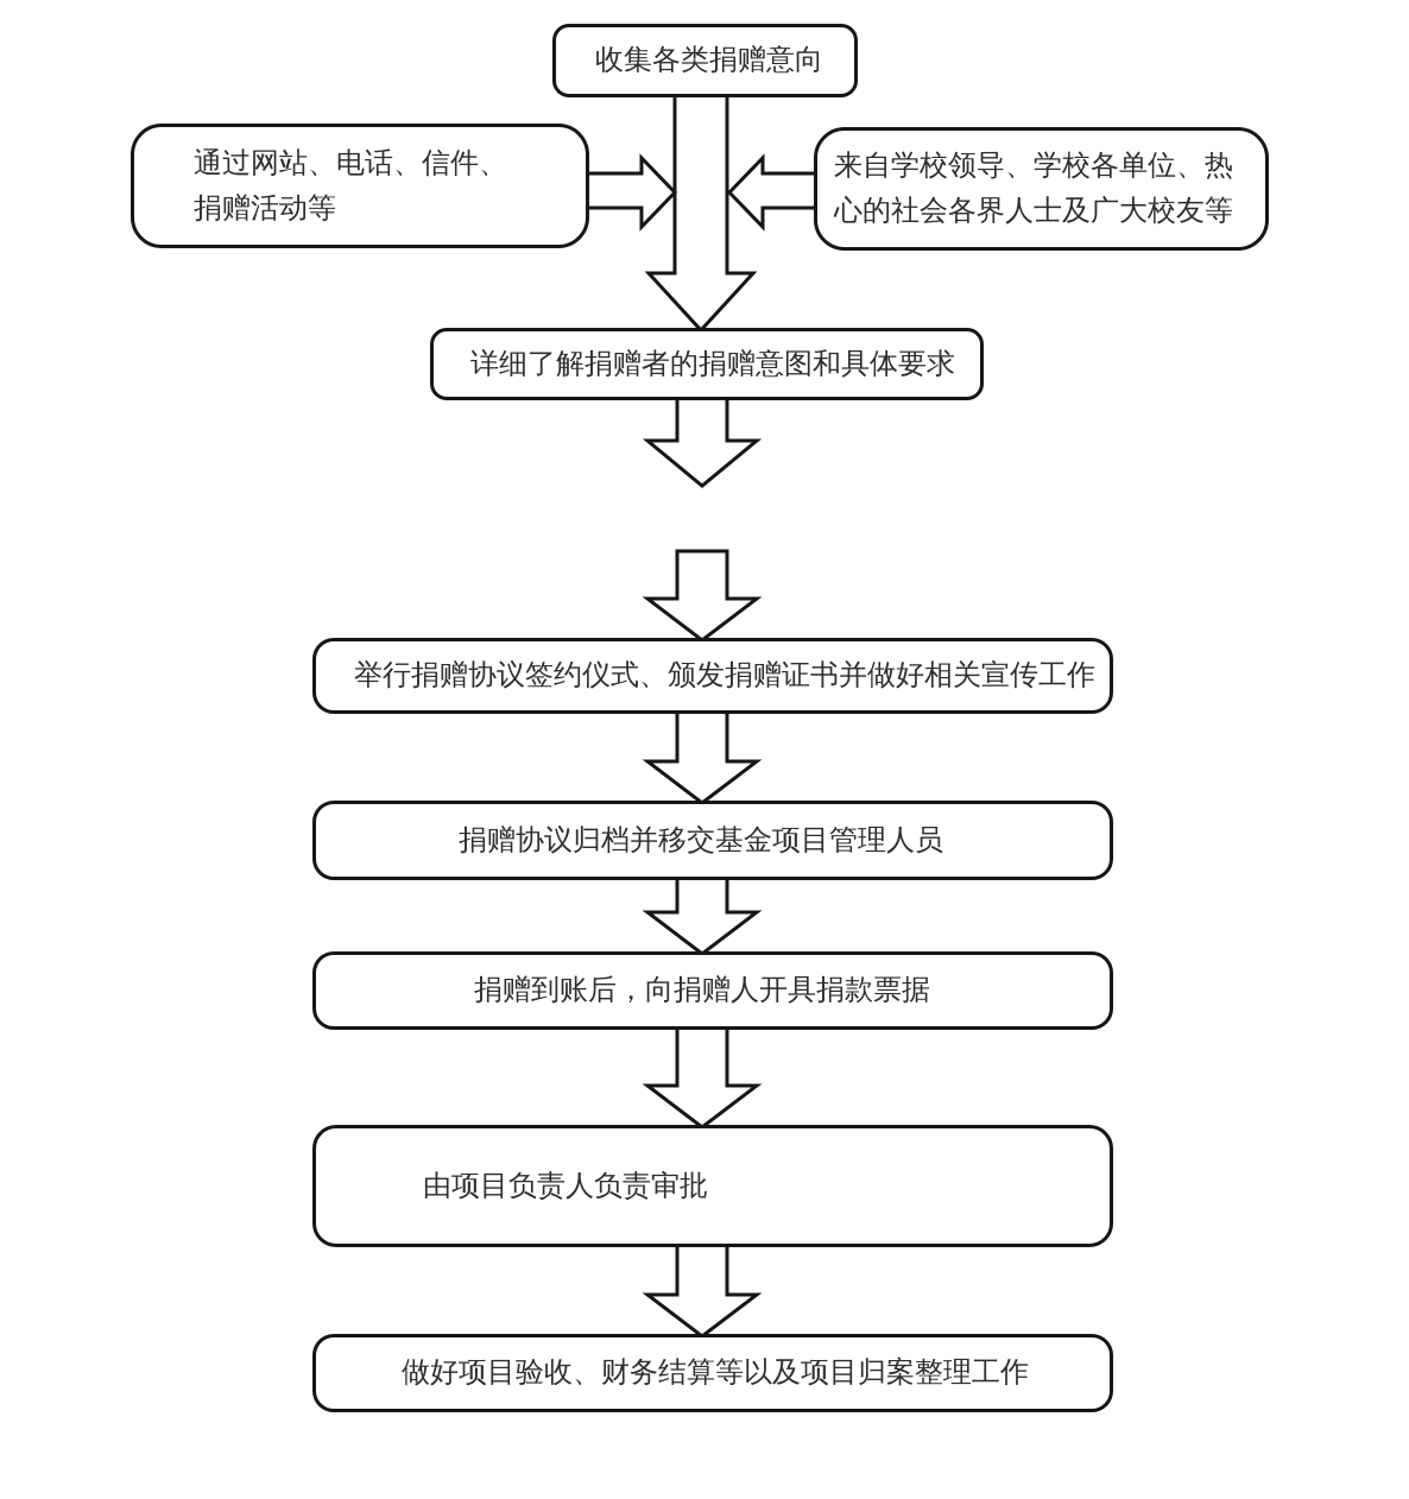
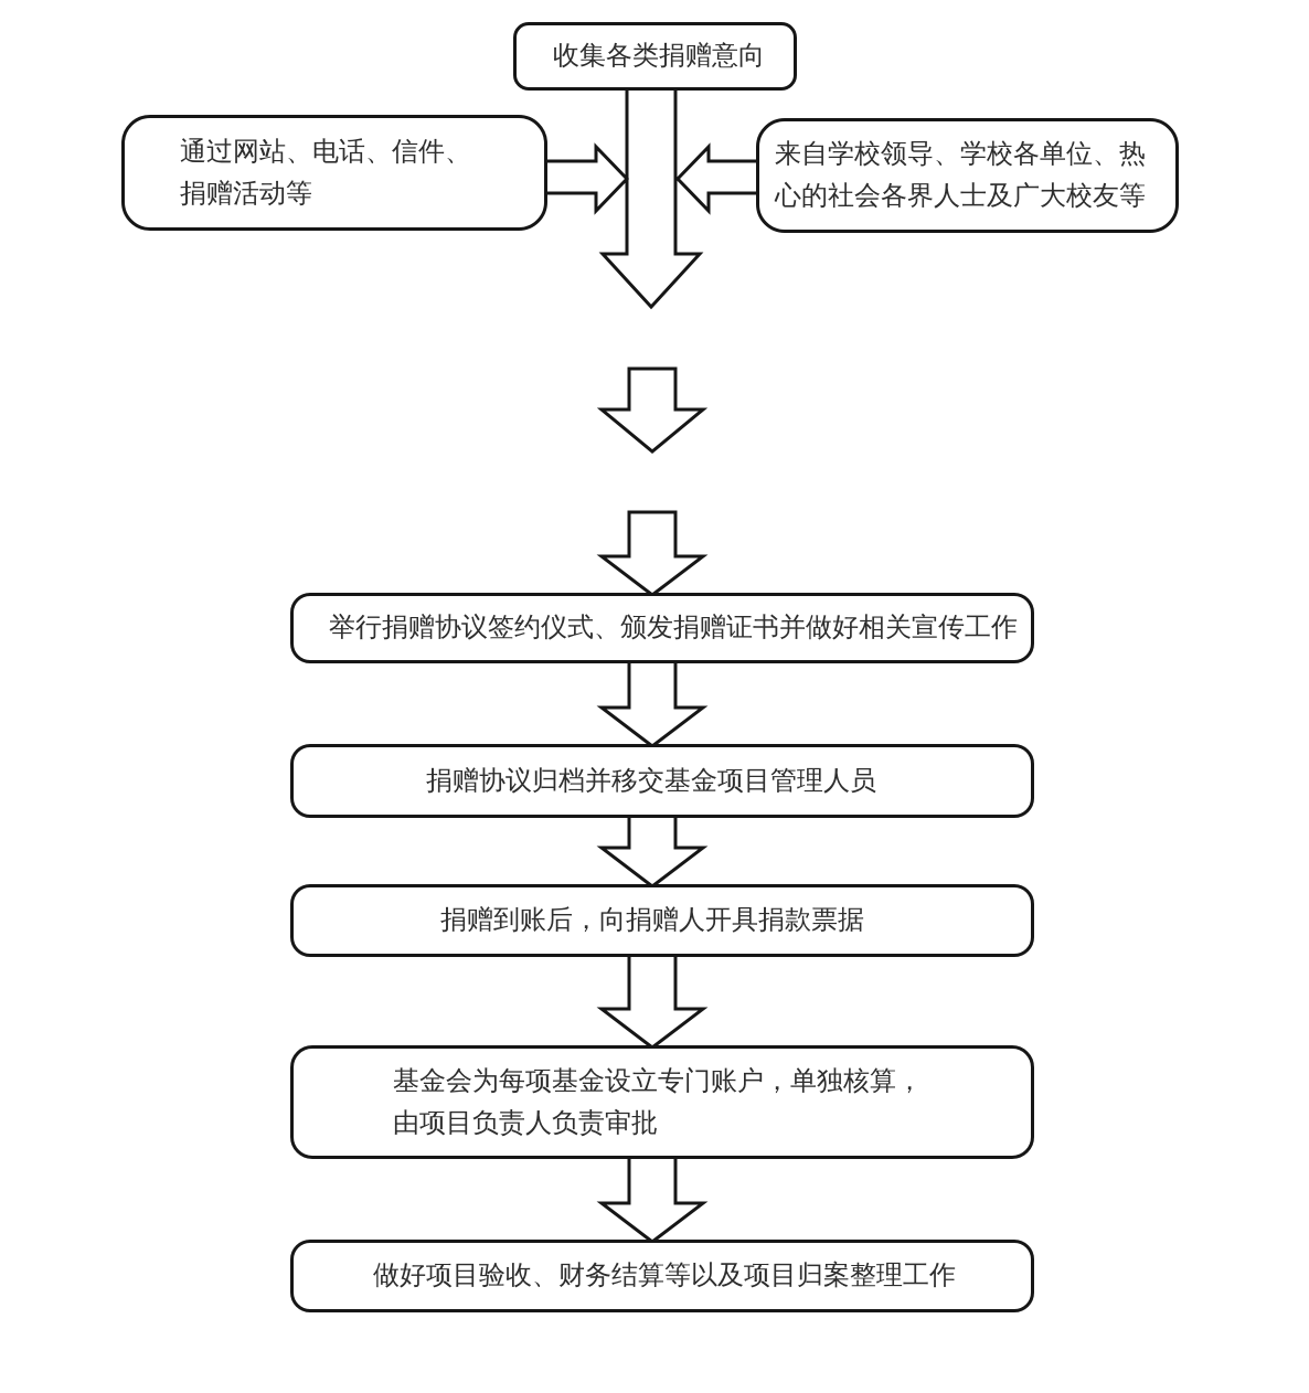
  收集各类捐赠意向
  通过网站、电话、信件、
  捐赠活动等
  来自学校领导、学校各单位、热
  心的社会各界人士及广大校友等
- 详细了解捐赠者的捐赠意图和具体要求
  举行捐赠协议签约仪式、颁发捐赠证书并做好相关宣传工作
  捐赠协议归档并移交基金项目管理人员
  捐赠到账后，向捐赠人开具捐款票据
+ 基金会为每项基金设立专门账户，单独核算，
  由项目负责人负责审批
  做好项目验收、财务结算等以及项目归案整理工作
